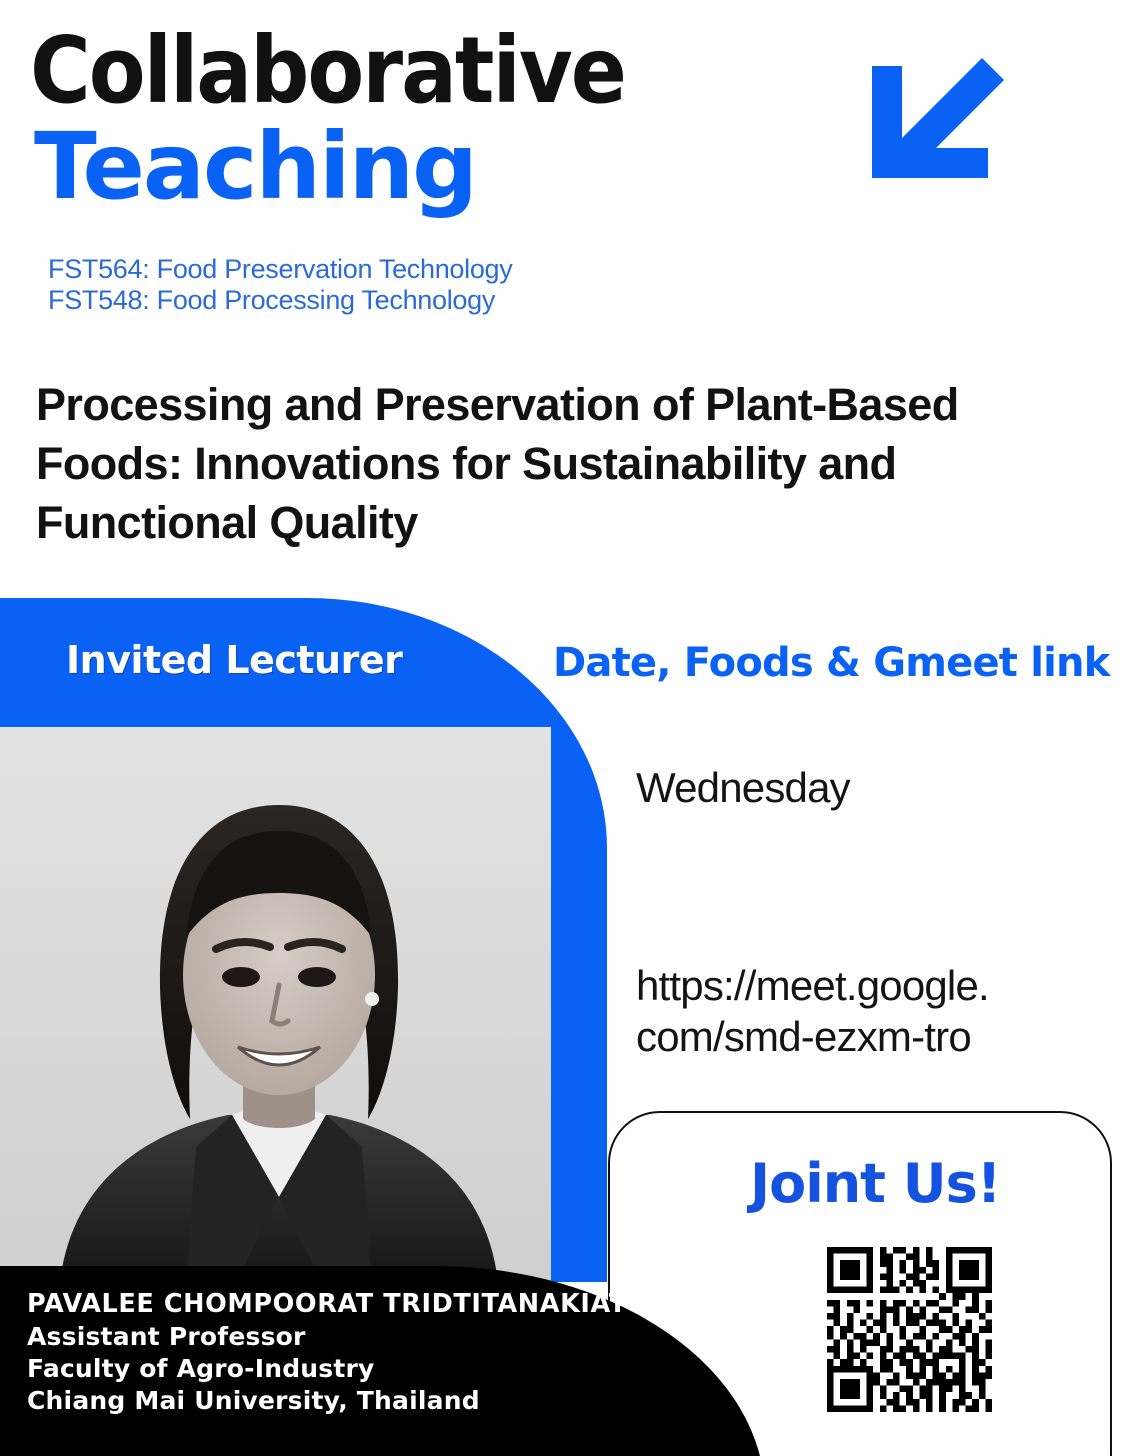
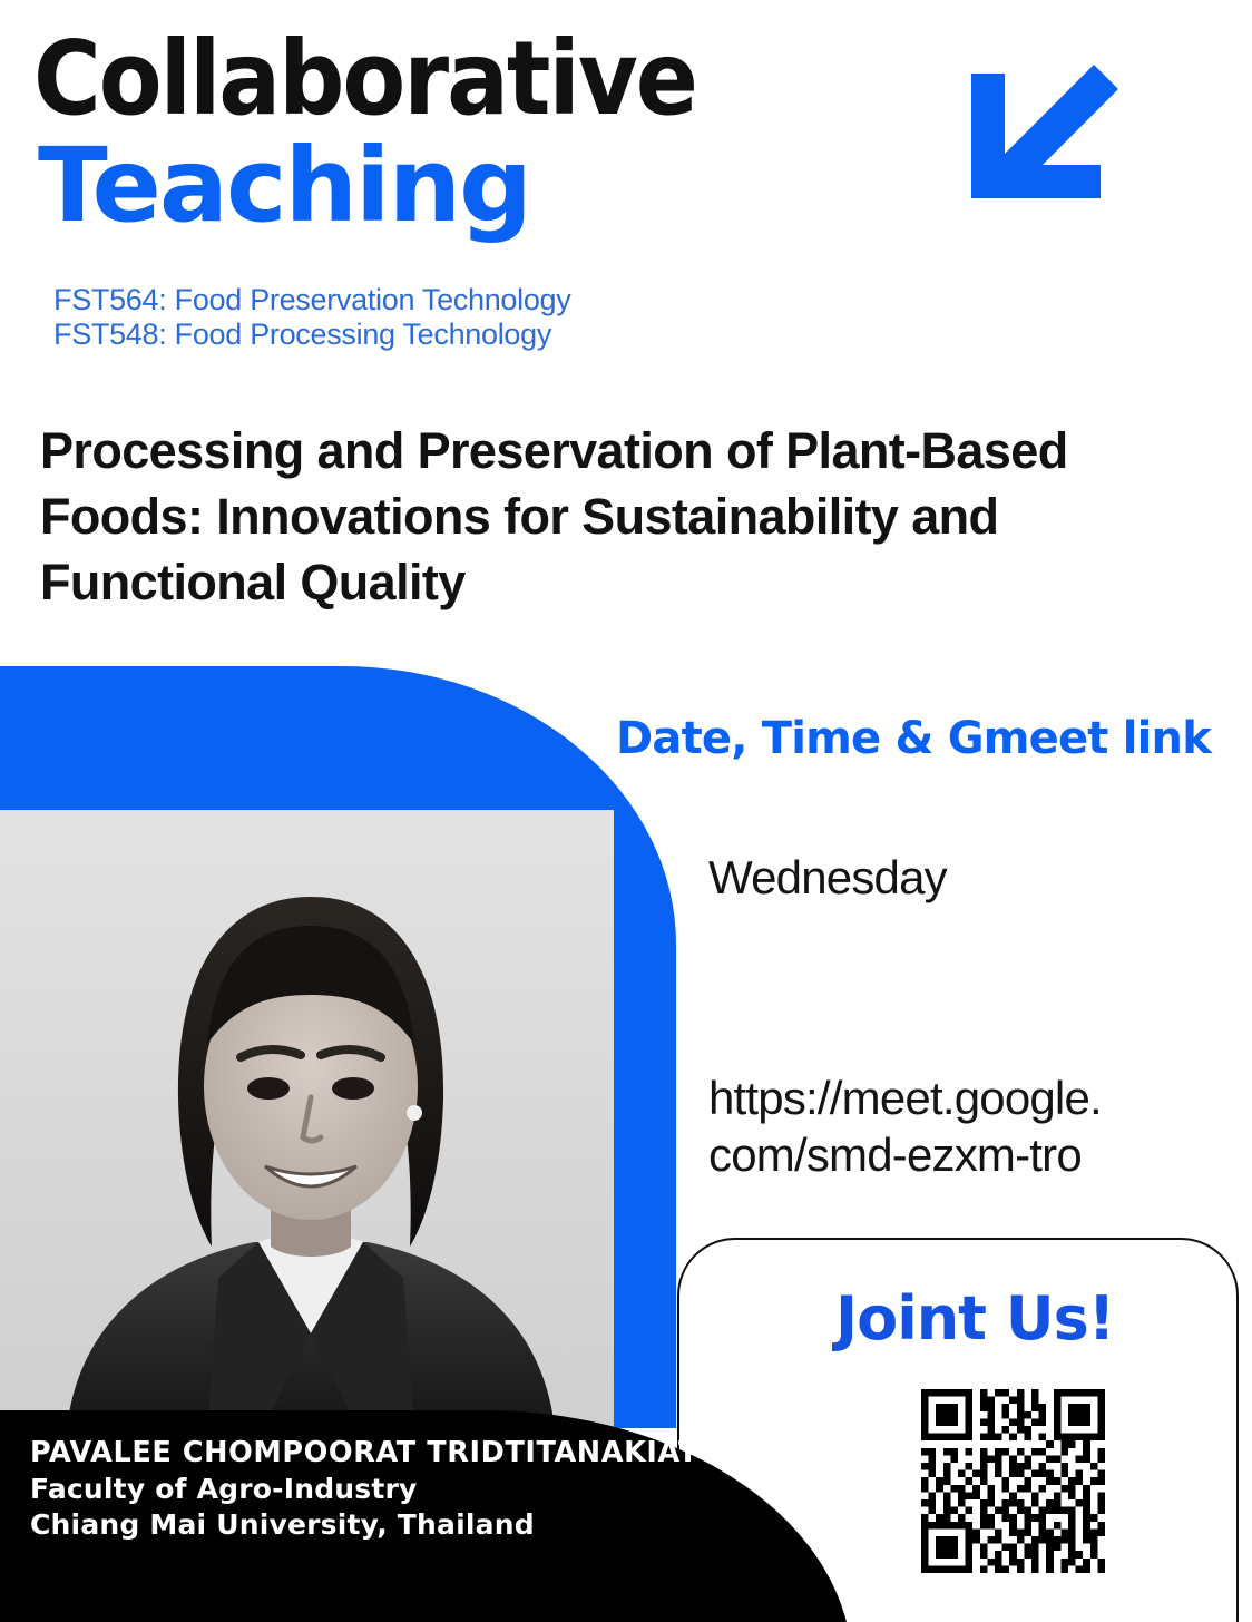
  Collaborative
  Teaching
  FST564: Food Preservation Technology
  FST548: Food Processing Technology
  Processing and Preservation of Plant-Based Foods: Innovations for Sustainability and Functional Quality
- Invited Lecturer
- Date, Foods & Gmeet link
+ Date, Time & Gmeet link
  Wednesday
  https://meet.google.
  com/smd-ezxm-tro
  Joint Us!
  PAVALEE CHOMPOORAT TRIDTITANAKIAT
- Assistant Professor
  Faculty of Agro-Industry
  Chiang Mai University, Thailand
